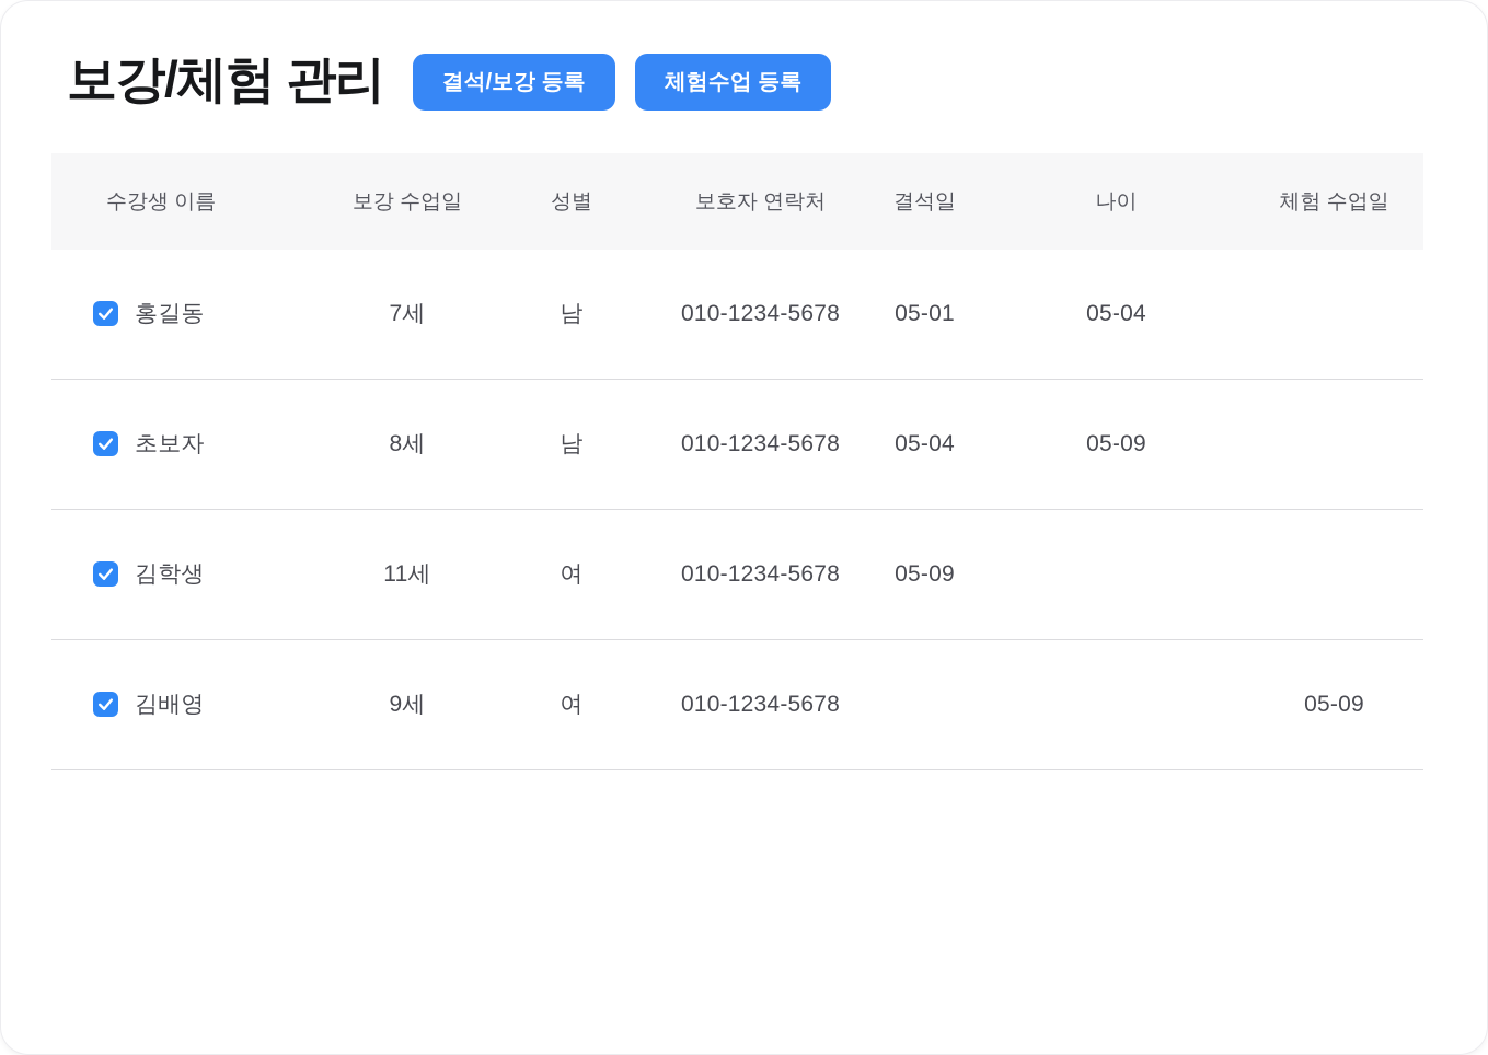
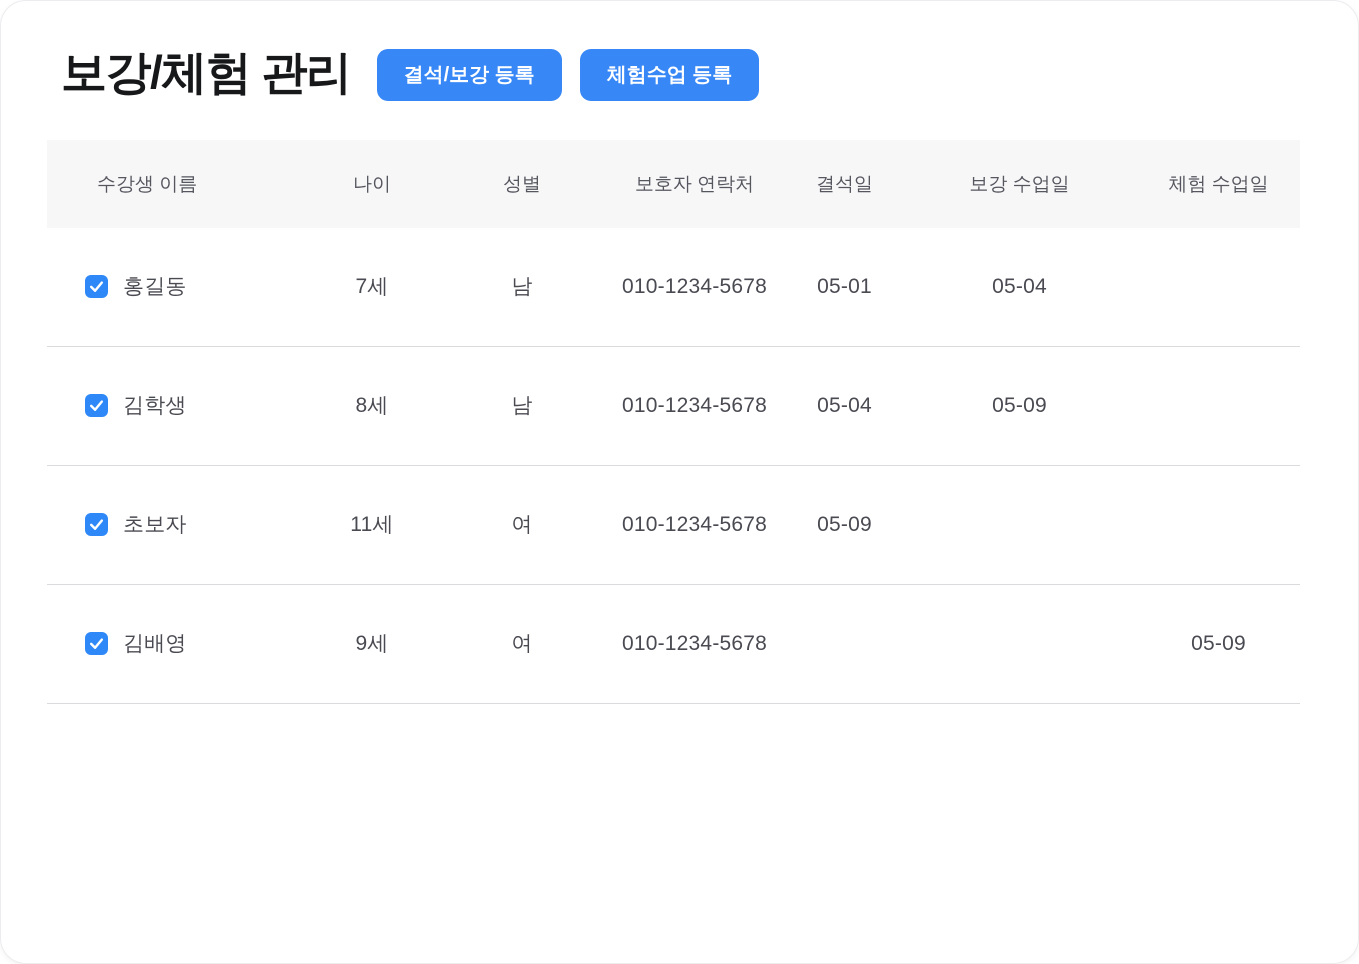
  보강/체험 관리
  결석/보강 등록
  체험수업 등록
  수강생 이름
- 보강 수업일
+ 나이
  성별
  보호자 연락처
  결석일
- 나이
+ 보강 수업일
  체험 수업일
  홍길동
  7세
  남
  010-1234-5678
  05-01
  05-04
- 초보자
+ 김학생
  8세
  남
  010-1234-5678
  05-04
  05-09
- 김학생
+ 초보자
  11세
  여
  010-1234-5678
  05-09
  김배영
  9세
  여
  010-1234-5678
  05-09
